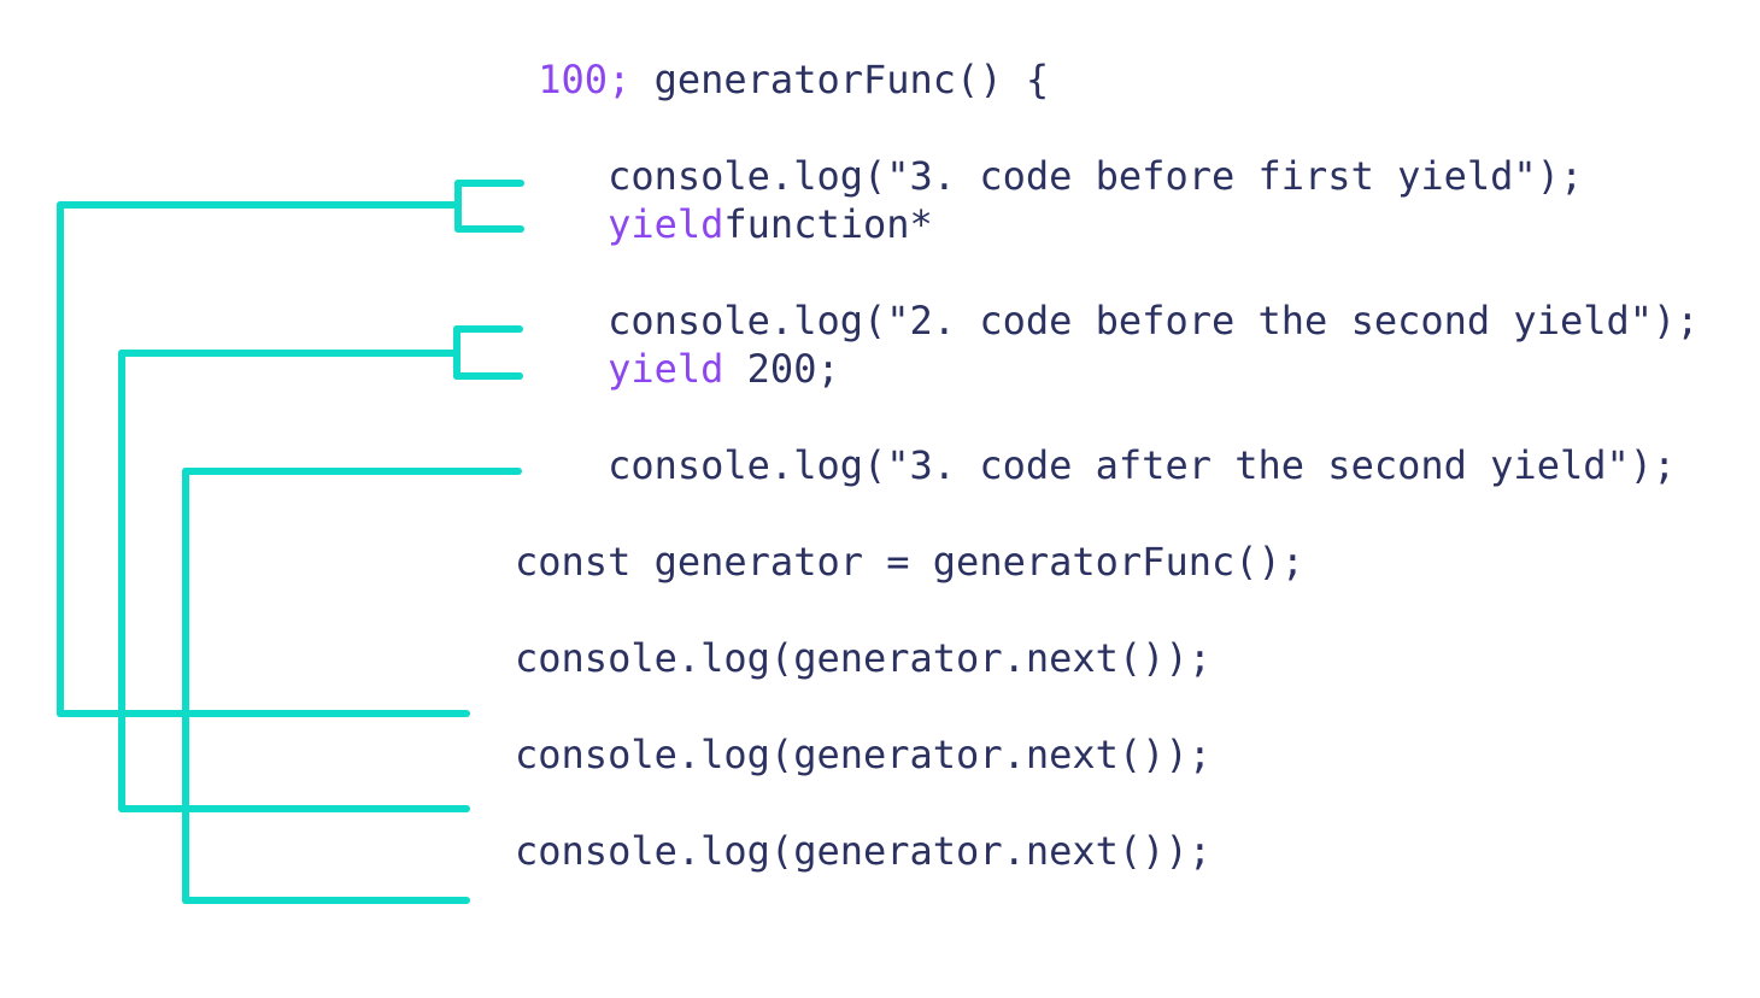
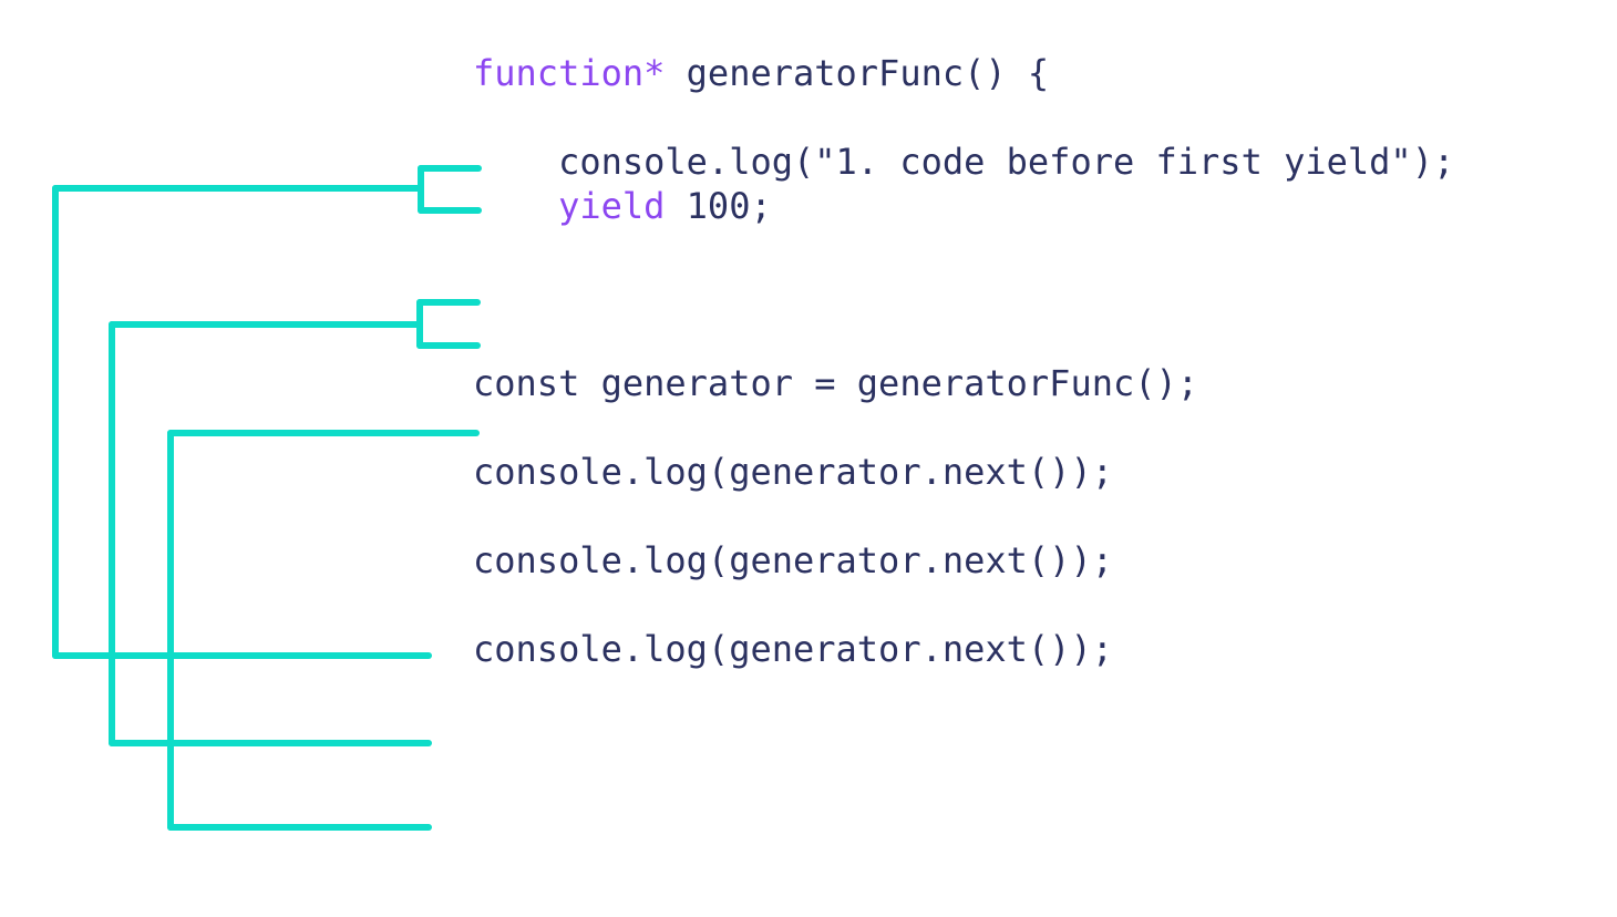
- 100; generatorFunc() {
+ function* generatorFunc() {
- console.log("3. code before first yield");
+ console.log("1. code before first yield");
- yieldfunction*
+ yield 100;
- console.log("2. code before the second yield");
- yield 200;
- console.log("3. code after the second yield");
  const generator = generatorFunc();
  console.log(generator.next());
  console.log(generator.next());
  console.log(generator.next());
